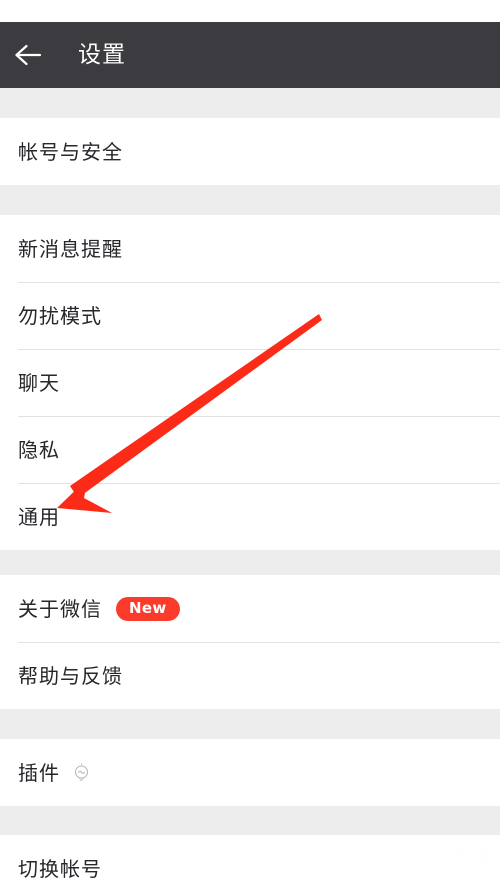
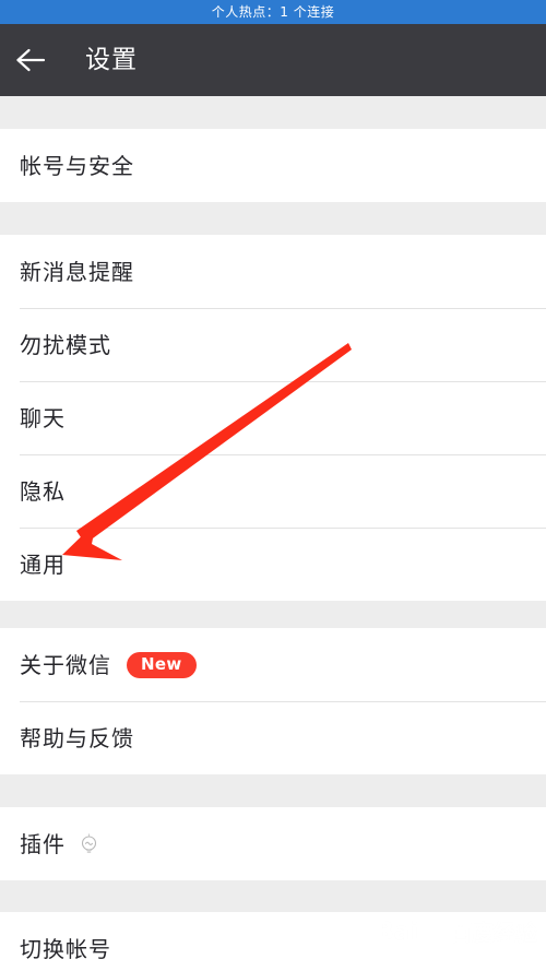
+ 个人热点：1 个连接
  设置
  帐号与安全
  新消息提醒
  勿扰模式
  聊天
  隐私
  通用
  关于微信
  New
  帮助与反馈
  插件
  切换帐号
